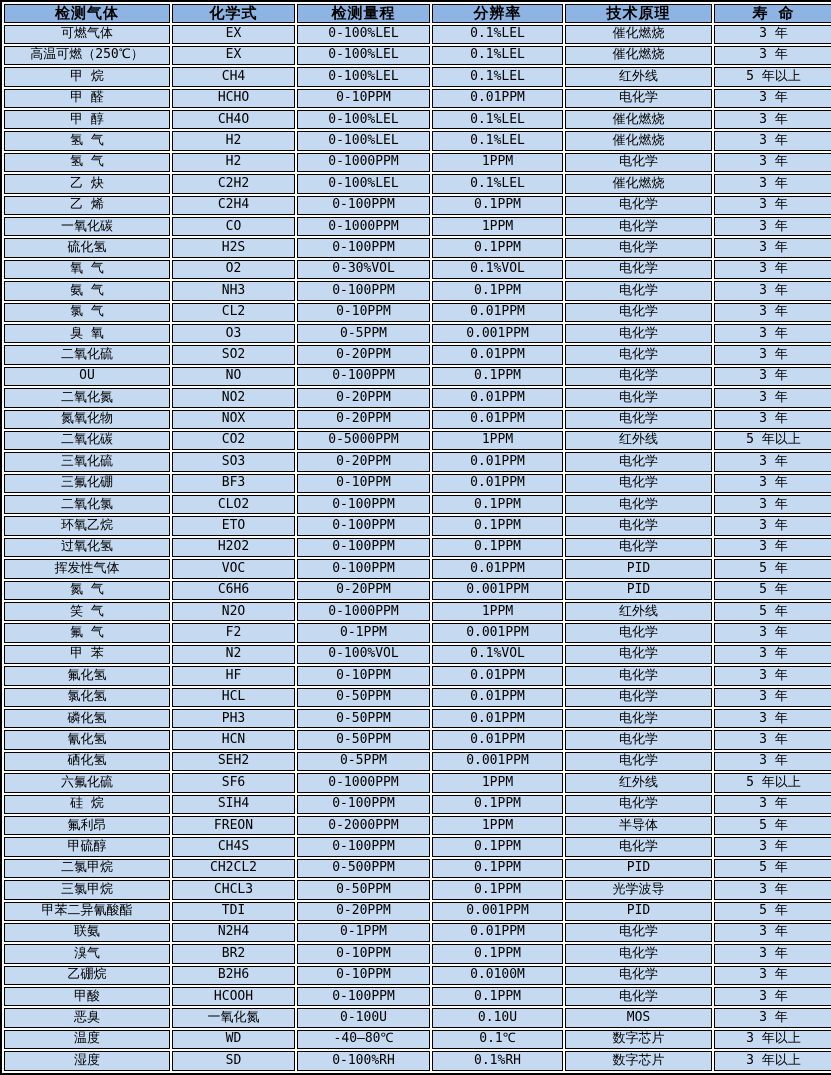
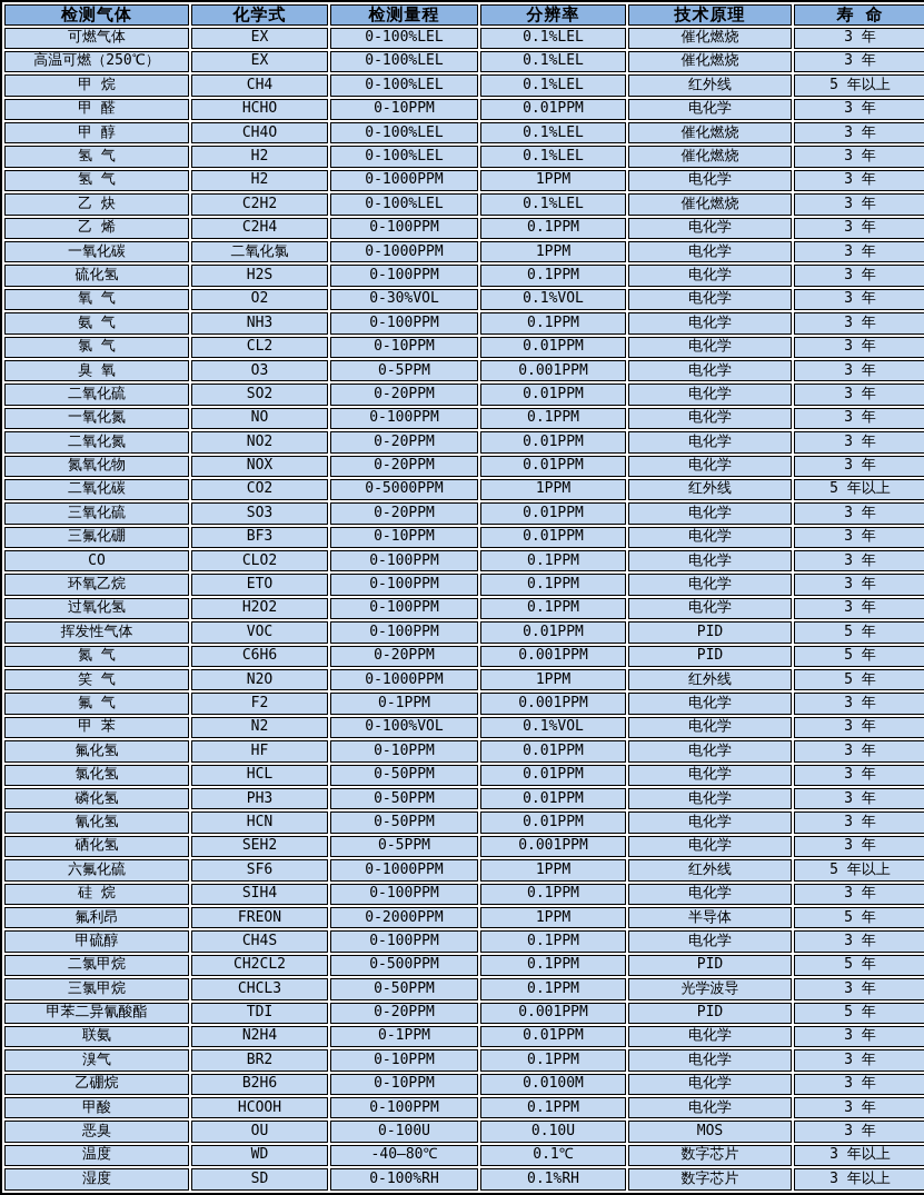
  检测气体	化学式	检测量程	分辨率	技术原理	寿 命
  可燃气体	EX	0-100%LEL	0.1%LEL	催化燃烧	3 年
  高温可燃（250℃）	EX	0-100%LEL	0.1%LEL	催化燃烧	3 年
  甲 烷	CH4	0-100%LEL	0.1%LEL	红外线	5 年以上
  甲 醛	HCHO	0-10PPM	0.01PPM	电化学	3 年
  甲 醇	CH4O	0-100%LEL	0.1%LEL	催化燃烧	3 年
  氢 气	H2	0-100%LEL	0.1%LEL	催化燃烧	3 年
  氢 气	H2	0-1000PPM	1PPM	电化学	3 年
  乙 炔	C2H2	0-100%LEL	0.1%LEL	催化燃烧	3 年
  乙 烯	C2H4	0-100PPM	0.1PPM	电化学	3 年
- 一氧化碳	CO	0-1000PPM	1PPM	电化学	3 年
+ 一氧化碳	二氧化氯	0-1000PPM	1PPM	电化学	3 年
  硫化氢	H2S	0-100PPM	0.1PPM	电化学	3 年
  氧 气	O2	0-30%VOL	0.1%VOL	电化学	3 年
  氨 气	NH3	0-100PPM	0.1PPM	电化学	3 年
  氯 气	CL2	0-10PPM	0.01PPM	电化学	3 年
  臭 氧	O3	0-5PPM	0.001PPM	电化学	3 年
  二氧化硫	SO2	0-20PPM	0.01PPM	电化学	3 年
- OU	NO	0-100PPM	0.1PPM	电化学	3 年
+ 一氧化氮	NO	0-100PPM	0.1PPM	电化学	3 年
  二氧化氮	NO2	0-20PPM	0.01PPM	电化学	3 年
  氮氧化物	NOX	0-20PPM	0.01PPM	电化学	3 年
  二氧化碳	CO2	0-5000PPM	1PPM	红外线	5 年以上
  三氧化硫	SO3	0-20PPM	0.01PPM	电化学	3 年
  三氟化硼	BF3	0-10PPM	0.01PPM	电化学	3 年
- 二氧化氯	CLO2	0-100PPM	0.1PPM	电化学	3 年
+ CO	CLO2	0-100PPM	0.1PPM	电化学	3 年
  环氧乙烷	ETO	0-100PPM	0.1PPM	电化学	3 年
  过氧化氢	H2O2	0-100PPM	0.1PPM	电化学	3 年
  挥发性气体	VOC	0-100PPM	0.01PPM	PID	5 年
  氮 气	C6H6	0-20PPM	0.001PPM	PID	5 年
  笑 气	N2O	0-1000PPM	1PPM	红外线	5 年
  氟 气	F2	0-1PPM	0.001PPM	电化学	3 年
  甲 苯	N2	0-100%VOL	0.1%VOL	电化学	3 年
  氟化氢	HF	0-10PPM	0.01PPM	电化学	3 年
  氯化氢	HCL	0-50PPM	0.01PPM	电化学	3 年
  磷化氢	PH3	0-50PPM	0.01PPM	电化学	3 年
  氰化氢	HCN	0-50PPM	0.01PPM	电化学	3 年
  硒化氢	SEH2	0-5PPM	0.001PPM	电化学	3 年
  六氟化硫	SF6	0-1000PPM	1PPM	红外线	5 年以上
  硅 烷	SIH4	0-100PPM	0.1PPM	电化学	3 年
  氟利昂	FREON	0-2000PPM	1PPM	半导体	5 年
  甲硫醇	CH4S	0-100PPM	0.1PPM	电化学	3 年
  二氯甲烷	CH2CL2	0-500PPM	0.1PPM	PID	5 年
  三氯甲烷	CHCL3	0-50PPM	0.1PPM	光学波导	3 年
  甲苯二异氰酸酯	TDI	0-20PPM	0.001PPM	PID	5 年
  联氨	N2H4	0-1PPM	0.01PPM	电化学	3 年
  溴气	BR2	0-10PPM	0.1PPM	电化学	3 年
  乙硼烷	B2H6	0-10PPM	0.0100M	电化学	3 年
  甲酸	HCOOH	0-100PPM	0.1PPM	电化学	3 年
- 恶臭	一氧化氮	0-100U	0.10U	MOS	3 年
+ 恶臭	OU	0-100U	0.10U	MOS	3 年
  温度	WD	-40—80℃	0.1℃	数字芯片	3 年以上
  湿度	SD	0-100%RH	0.1%RH	数字芯片	3 年以上
